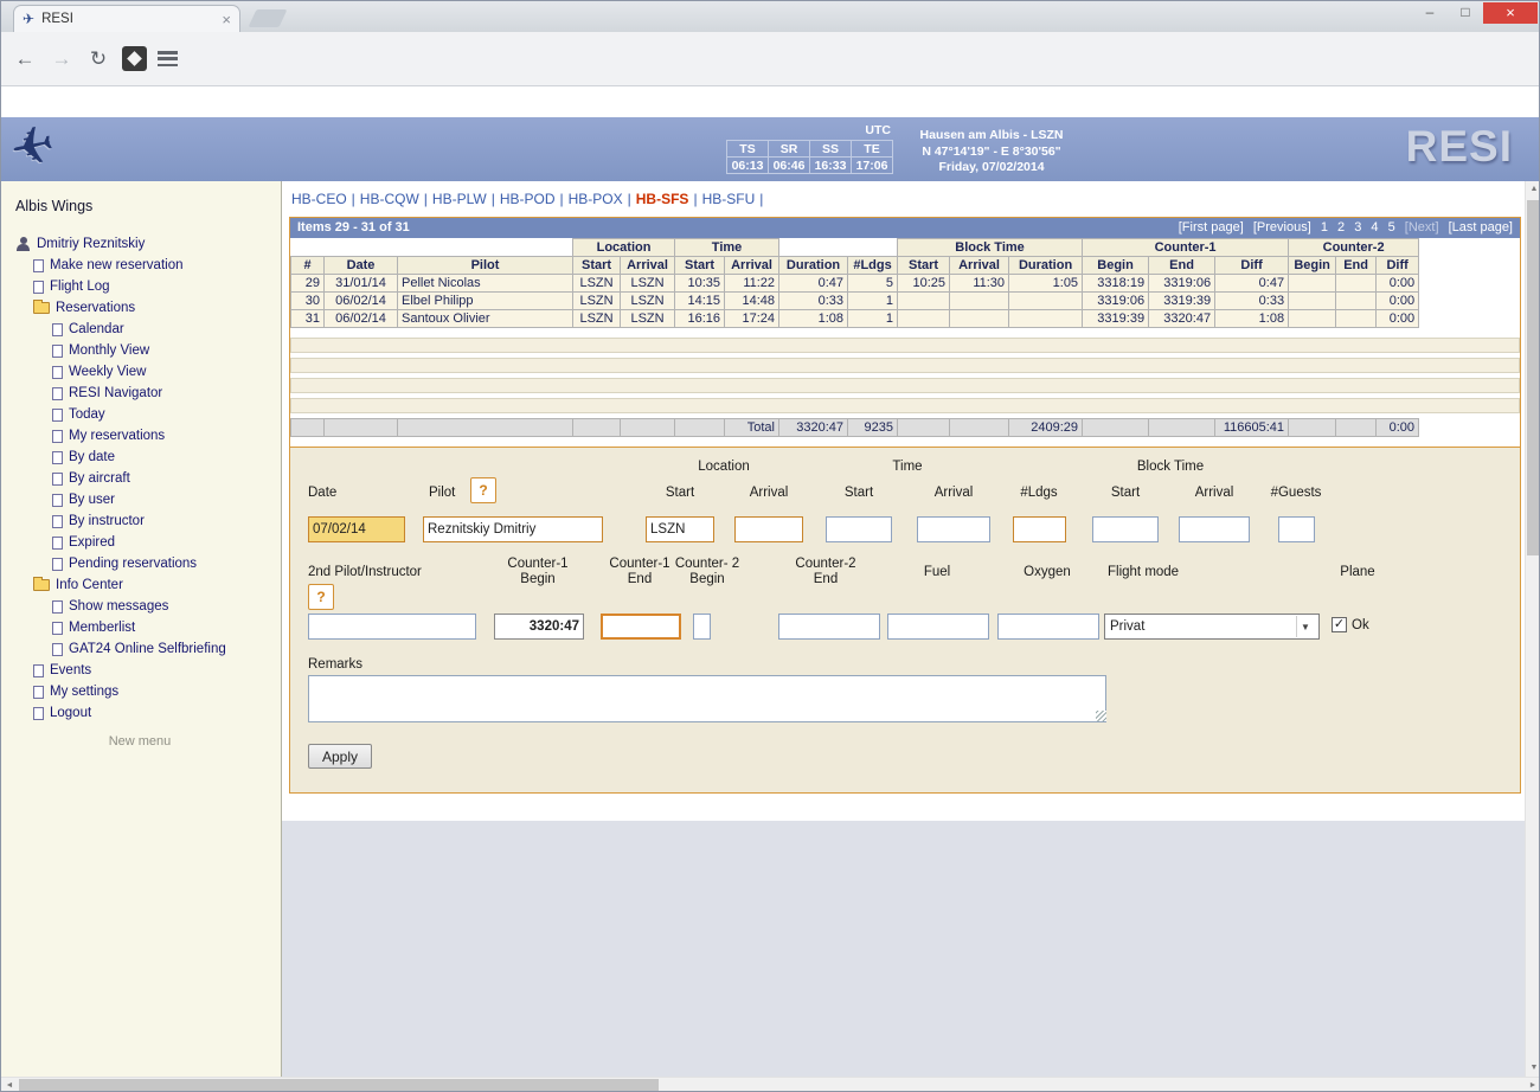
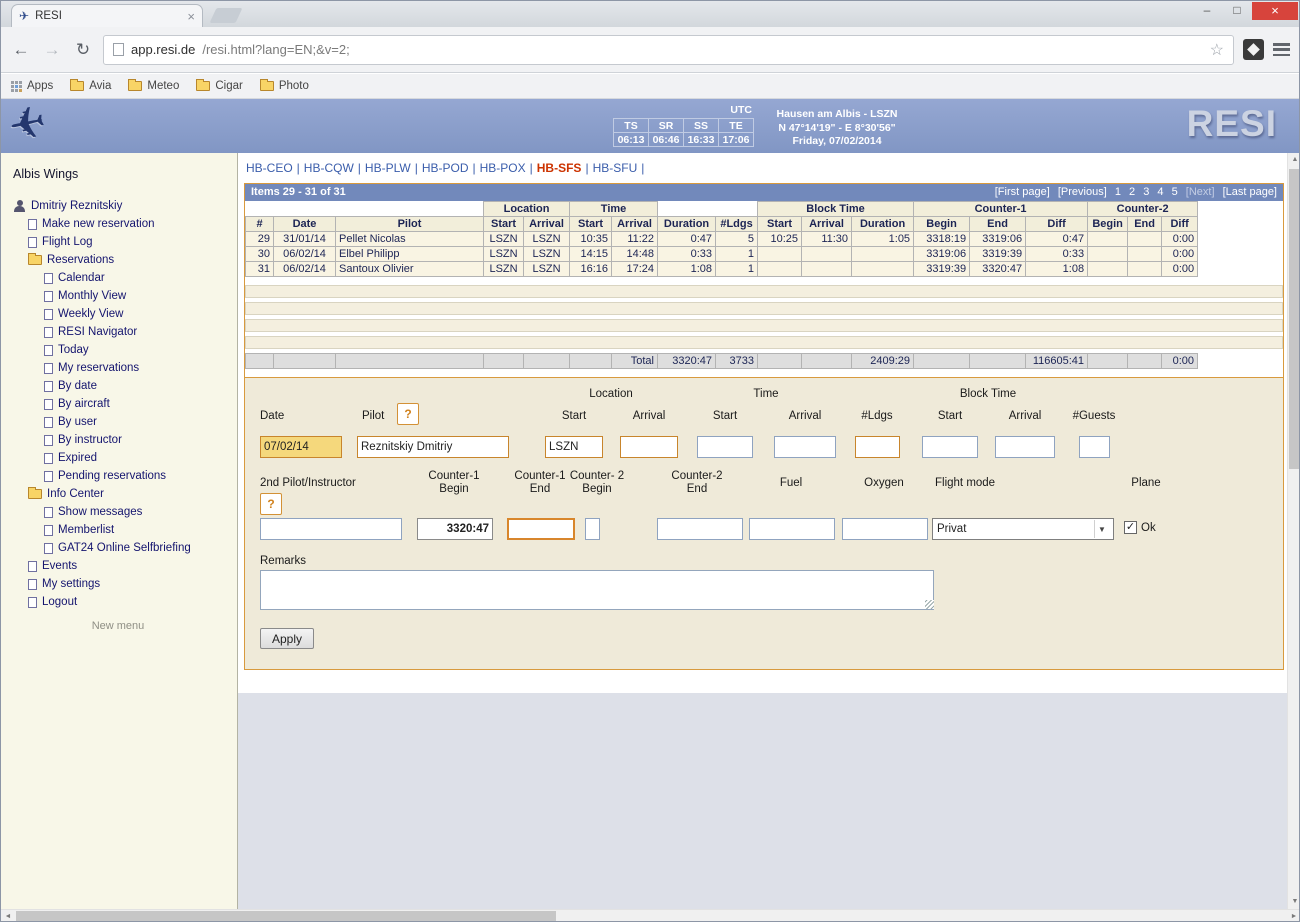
  ✈
  RESI
  ×
  –
  □
  ×
  ←
  →
  ↻
+ app.resi.de
+ /resi.html?lang=EN;&v=2;
+ ☆
+ Apps
+ Avia
+ Meteo
+ Cigar
+ Photo
  UTC
  TS	SR	SS	TE
  06:13	06:46	16:33	17:06
  Hausen am Albis - LSZN
  N 47°14'19" - E 8°30'56"
  Friday, 07/02/2014
  RESI
  Albis Wings
  Dmitriy Reznitskiy
  Make new reservation
  Flight Log
  Reservations
  Calendar
  Monthly View
  Weekly View
  RESI Navigator
  Today
  My reservations
  By date
  By aircraft
  By user
  By instructor
  Expired
  Pending reservations
  Info Center
  Show messages
  Memberlist
  GAT24 Online Selfbriefing
  Events
  My settings
  Logout
  New menu
  HB-CEO | HB-CQW | HB-PLW | HB-POD | HB-POX | HB-SFS | HB-SFU |
  Items 29 - 31 of 31
  [First page] [Previous] 1 2 3 4 5 [Next] [Last page]
  	Location	Time			Block Time	Counter-1	Counter-2
  #	Date	Pilot	Start	Arrival	Start	Arrival	Duration	#Ldgs	Start	Arrival	Duration	Begin	End	Diff	Begin	End	Diff
  29	31/01/14	Pellet Nicolas	LSZN	LSZN	10:35	11:22	0:47	5	10:25	11:30	1:05	3318:19	3319:06	0:47			0:00
  30	06/02/14	Elbel Philipp	LSZN	LSZN	14:15	14:48	0:33	1				3319:06	3319:39	0:33			0:00
  31	06/02/14	Santoux Olivier	LSZN	LSZN	16:16	17:24	1:08	1				3319:39	3320:47	1:08			0:00
- 						Total	3320:47	9235			2409:29			116605:41			0:00
+ 						Total	3320:47	3733			2409:29			116605:41			0:00
  Location
  Time
  Block Time
  Date
  Pilot
  ?
  Start
  Arrival
  Start
  Arrival
  #Ldgs
  Start
  Arrival
  #Guests
  07/02/14
  Reznitskiy Dmitriy
  LSZN
  2nd Pilot/Instructor
  Counter-1 Begin
  Counter-1 End
  Counter- 2 Begin
  Counter-2 End
  Fuel
  Oxygen
  Flight mode
  Plane
  ?
  3320:47
  Privat
  ▼
  ✓
  Ok
  Remarks
  Apply
